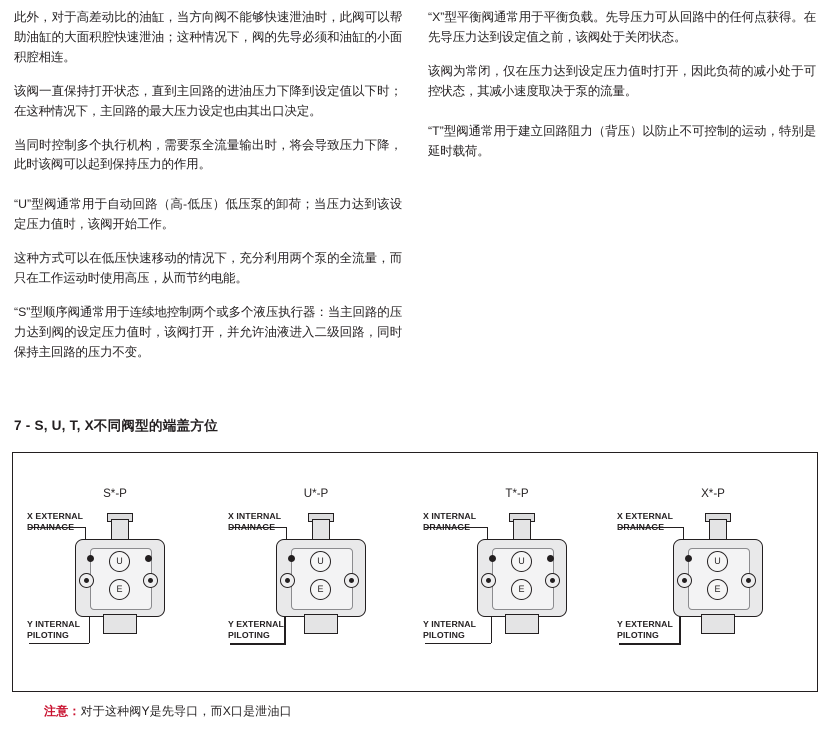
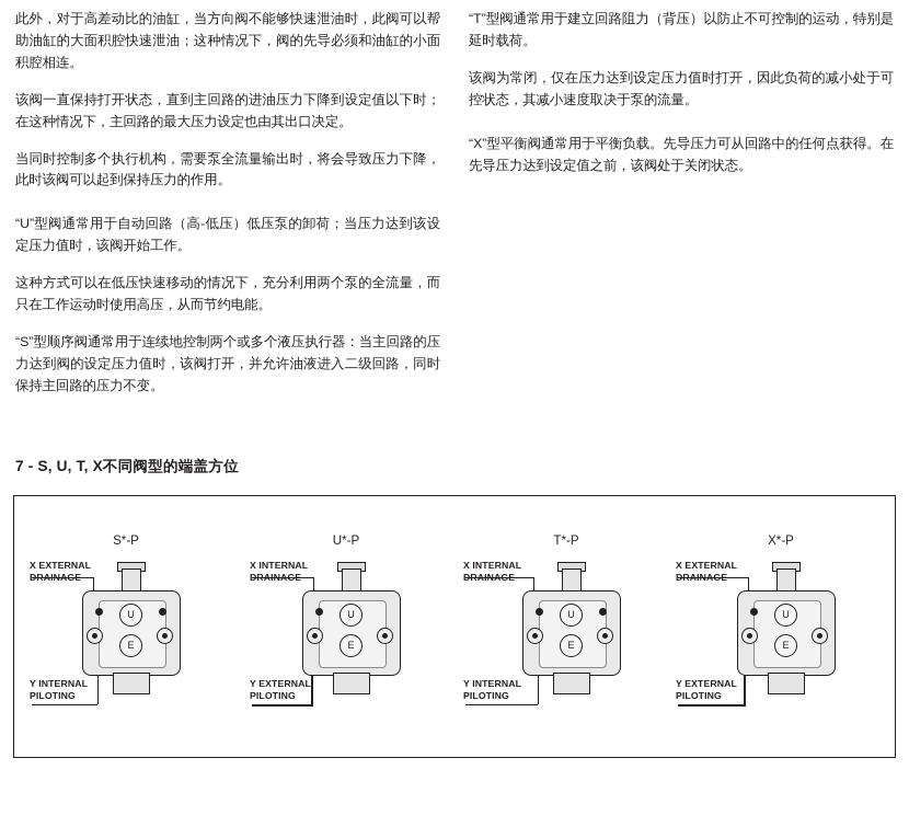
  此外，对于高差动比的油缸，当方向阀不能够快速泄油时，此阀可以帮助油缸的大面积腔快速泄油；这种情况下，阀的先导必须和油缸的小面积腔相连。
  该阀一直保持打开状态，直到主回路的进油压力下降到设定值以下时；在这种情况下，主回路的最大压力设定也由其出口决定。
  当同时控制多个执行机构，需要泵全流量输出时，将会导致压力下降，此时该阀可以起到保持压力的作用。
  “U”型阀通常用于自动回路（高-低压）低压泵的卸荷；当压力达到该设定压力值时，该阀开始工作。
  这种方式可以在低压快速移动的情况下，充分利用两个泵的全流量，而只在工作运动时使用高压，从而节约电能。
  “S”型顺序阀通常用于连续地控制两个或多个液压执行器：当主回路的压力达到阀的设定压力值时，该阀打开，并允许油液进入二级回路，同时保持主回路的压力不变。
- “X”型平衡阀通常用于平衡负载。先导压力可从回路中的任何点获得。在先导压力达到设定值之前，该阀处于关闭状态。
+ “T”型阀通常用于建立回路阻力（背压）以防止不可控制的运动，特别是延时载荷。
  该阀为常闭，仅在压力达到设定压力值时打开，因此负荷的减小处于可控状态，其减小速度取决于泵的流量。
- “T”型阀通常用于建立回路阻力（背压）以防止不可控制的运动，特别是延时载荷。
+ “X”型平衡阀通常用于平衡负载。先导压力可从回路中的任何点获得。在先导压力达到设定值之前，该阀处于关闭状态。
  7 - S, U, T, X不同阀型的端盖方位
  S*-P
  X EXTERNAL
  Y INTERNAL
  PILOTING
  U
  E
  U*-P
  X INTERNAL
  Y EXTERNAL
  PILOTING
  U
  E
  T*-P
  X INTERNAL
  Y INTERNAL
  PILOTING
  U
  E
  X*-P
  X EXTERNAL
  Y EXTERNAL
  PILOTING
  U
  E
- 注意：对于这种阀Y是先导口，而X口是泄油口
